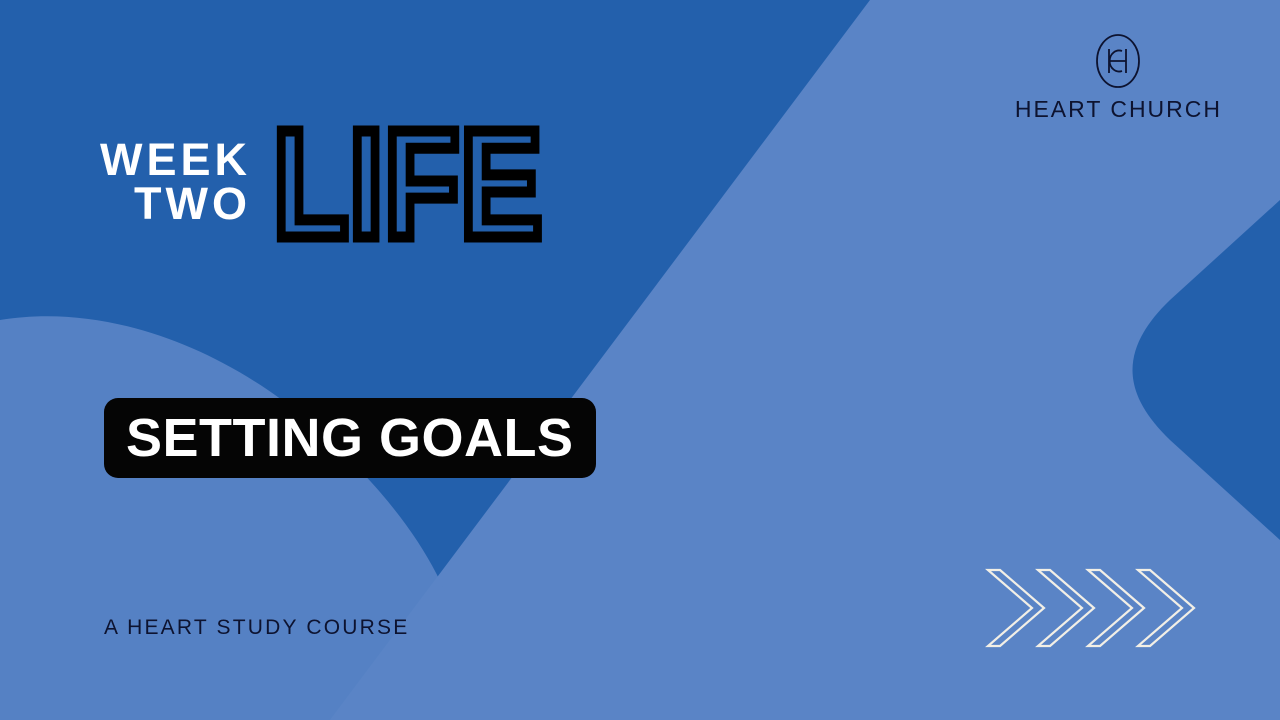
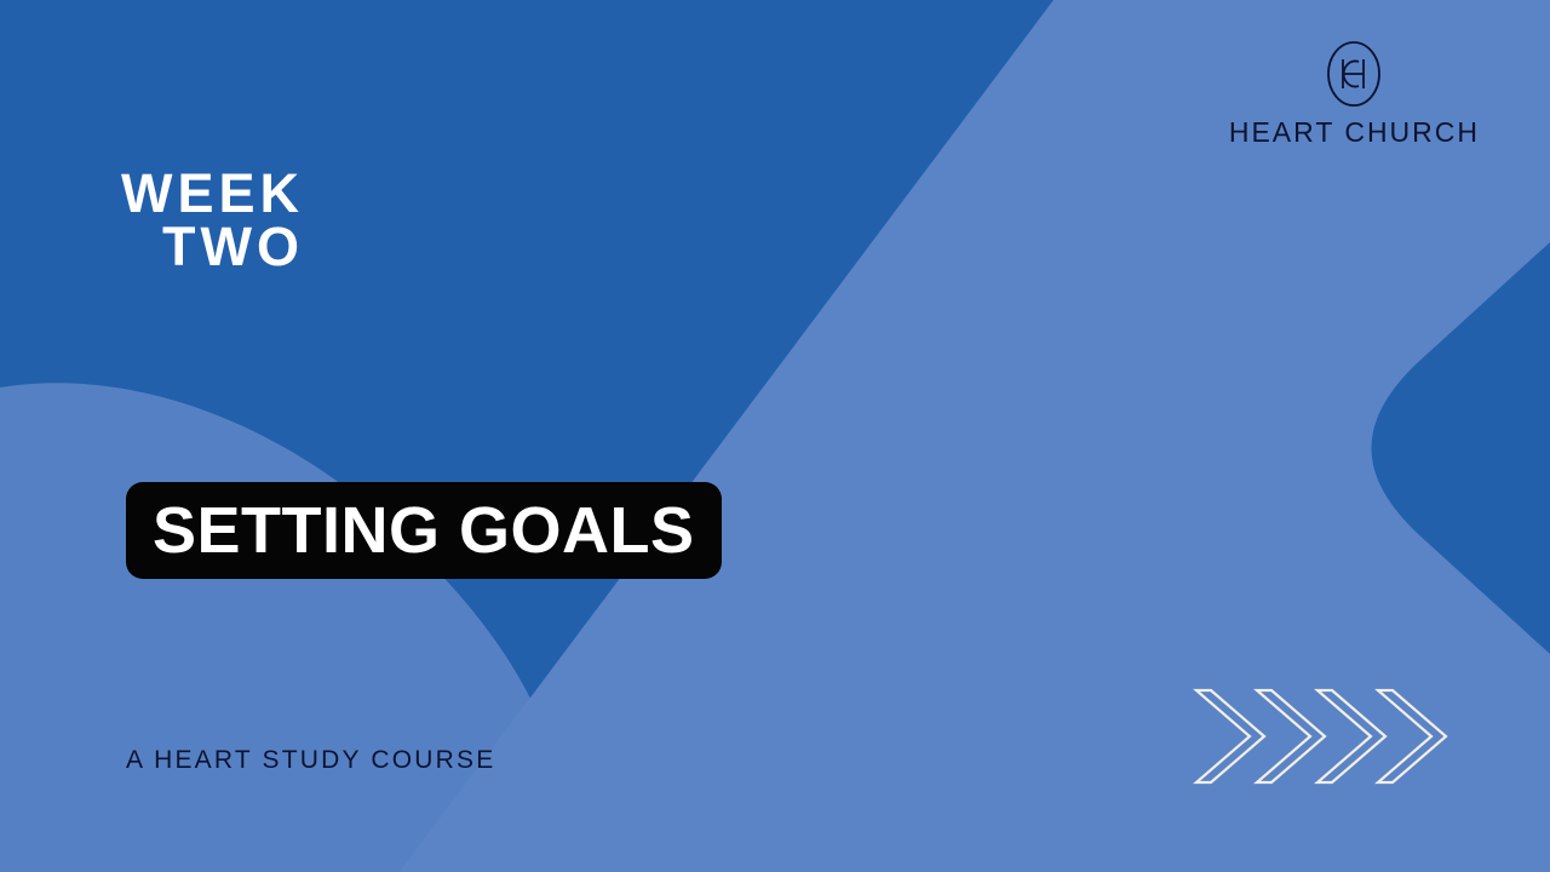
  HEART CHURCH
  WEEK
  TWO
- LIFE
  SETTING GOALS
  A HEART STUDY COURSE
